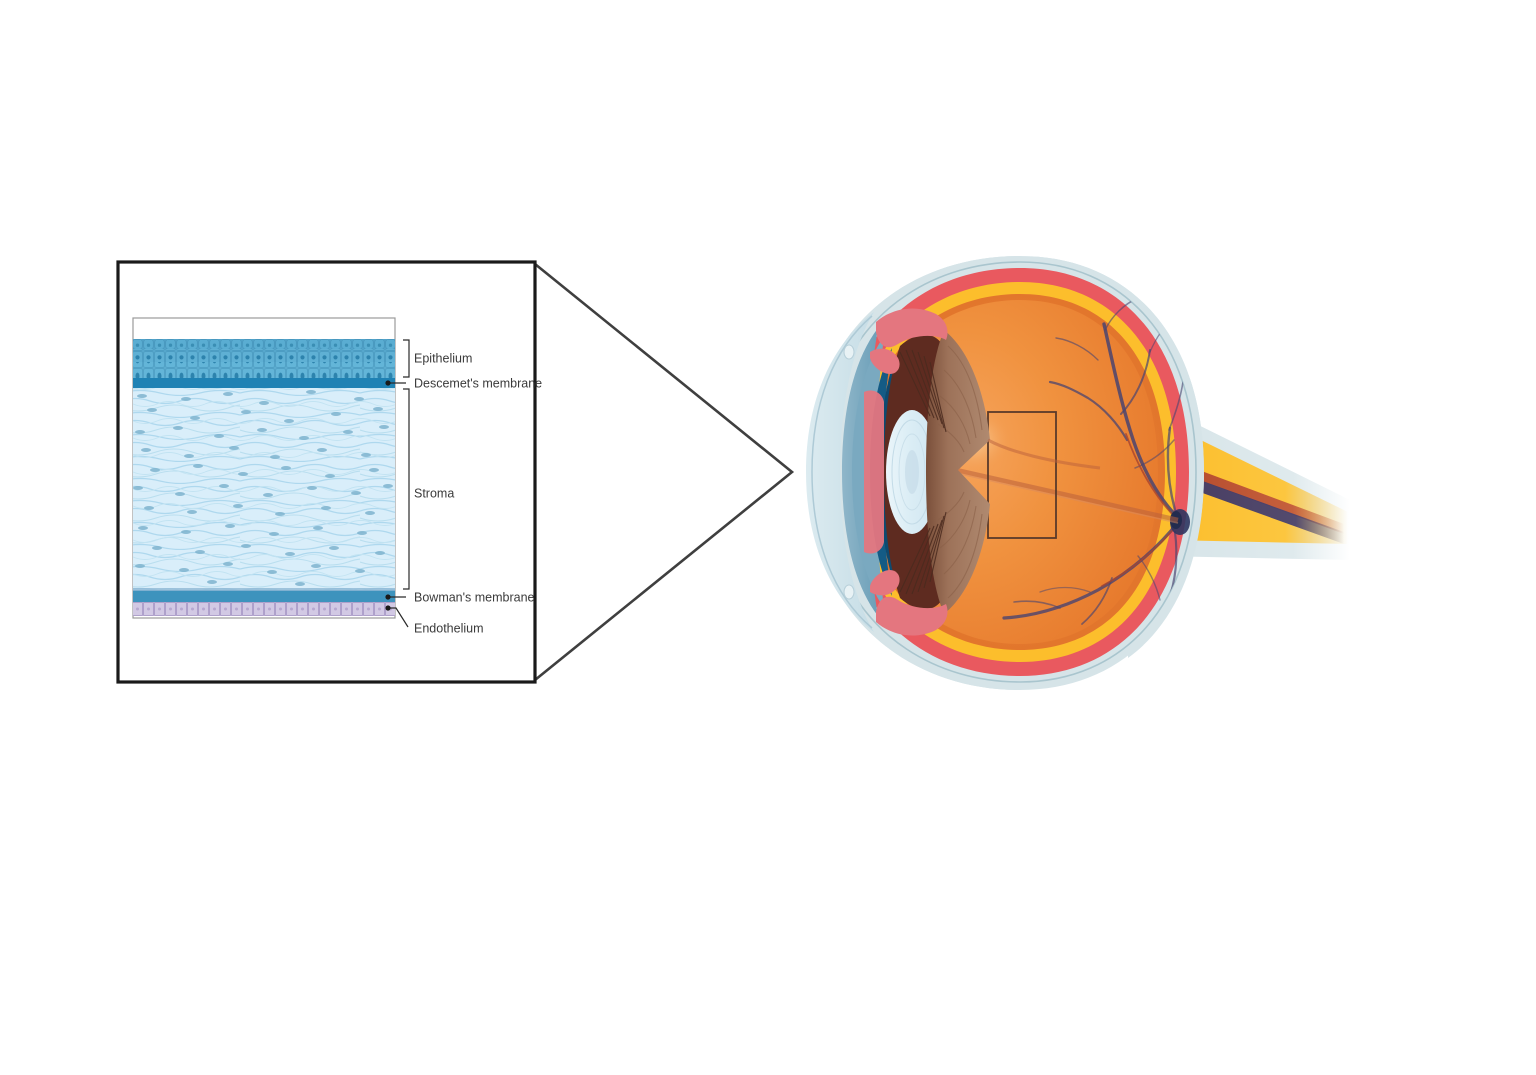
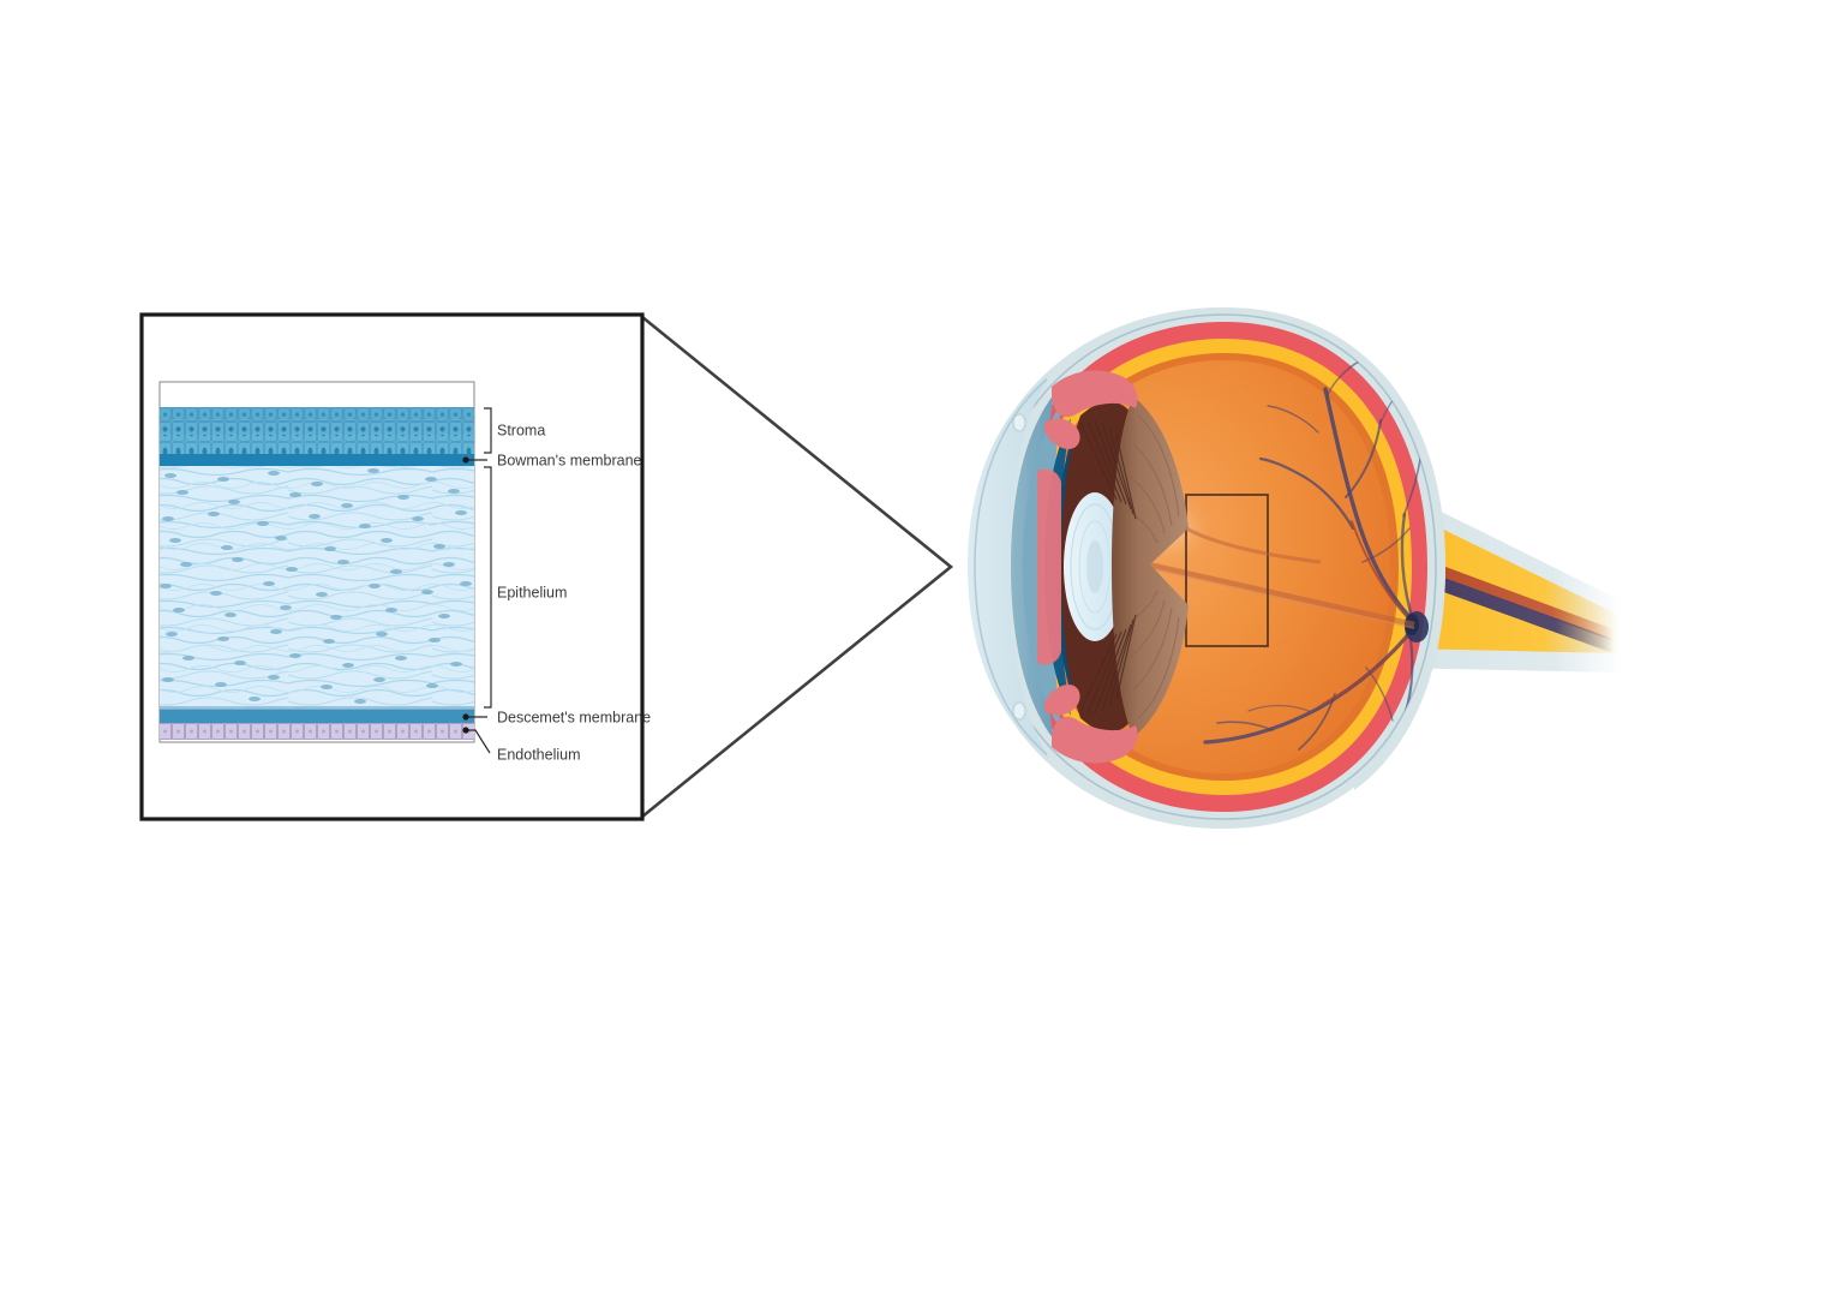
- Epithelium
+ Stroma
- Descemet's membrane
+ Bowman's membrane
- Stroma
+ Epithelium
- Bowman's membrane
+ Descemet's membrane
  Endothelium
